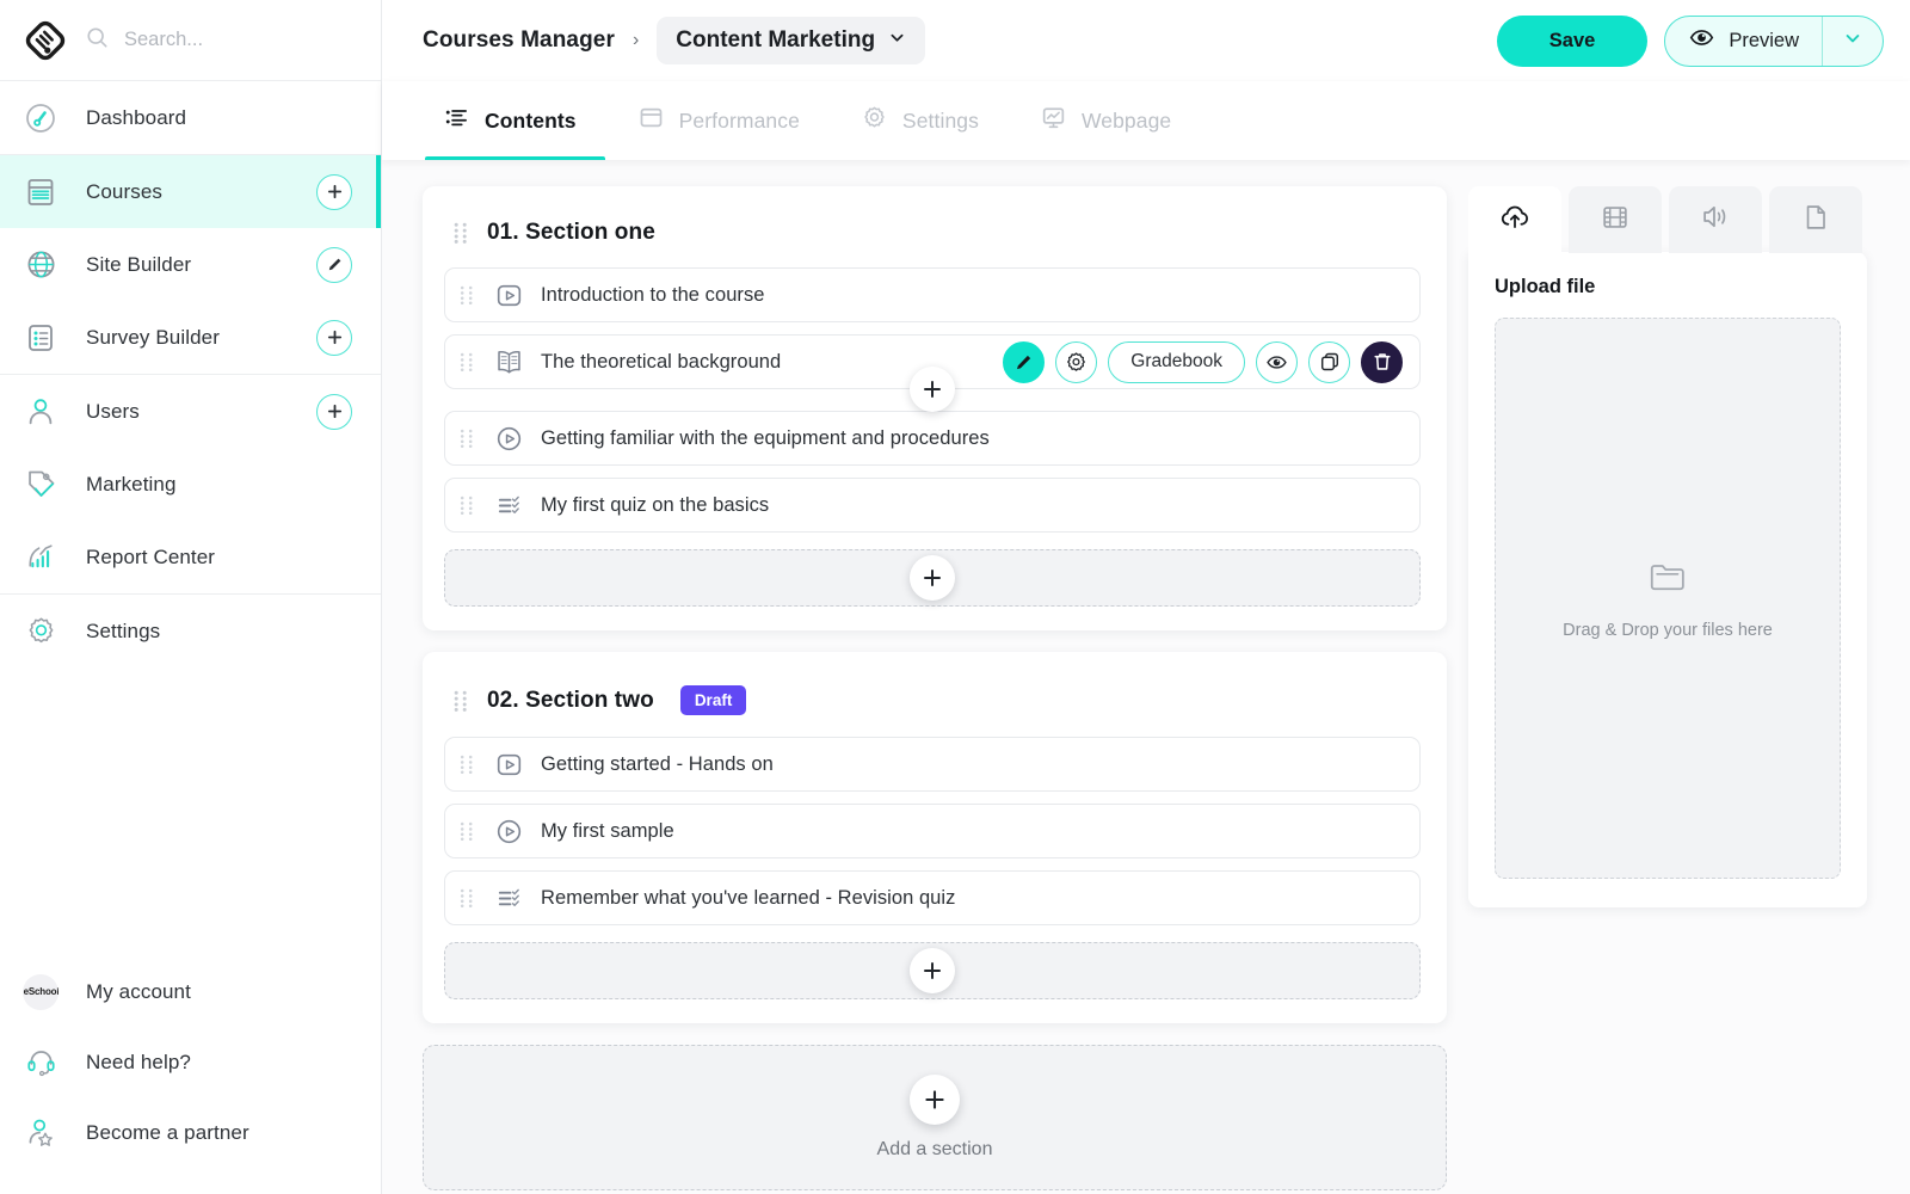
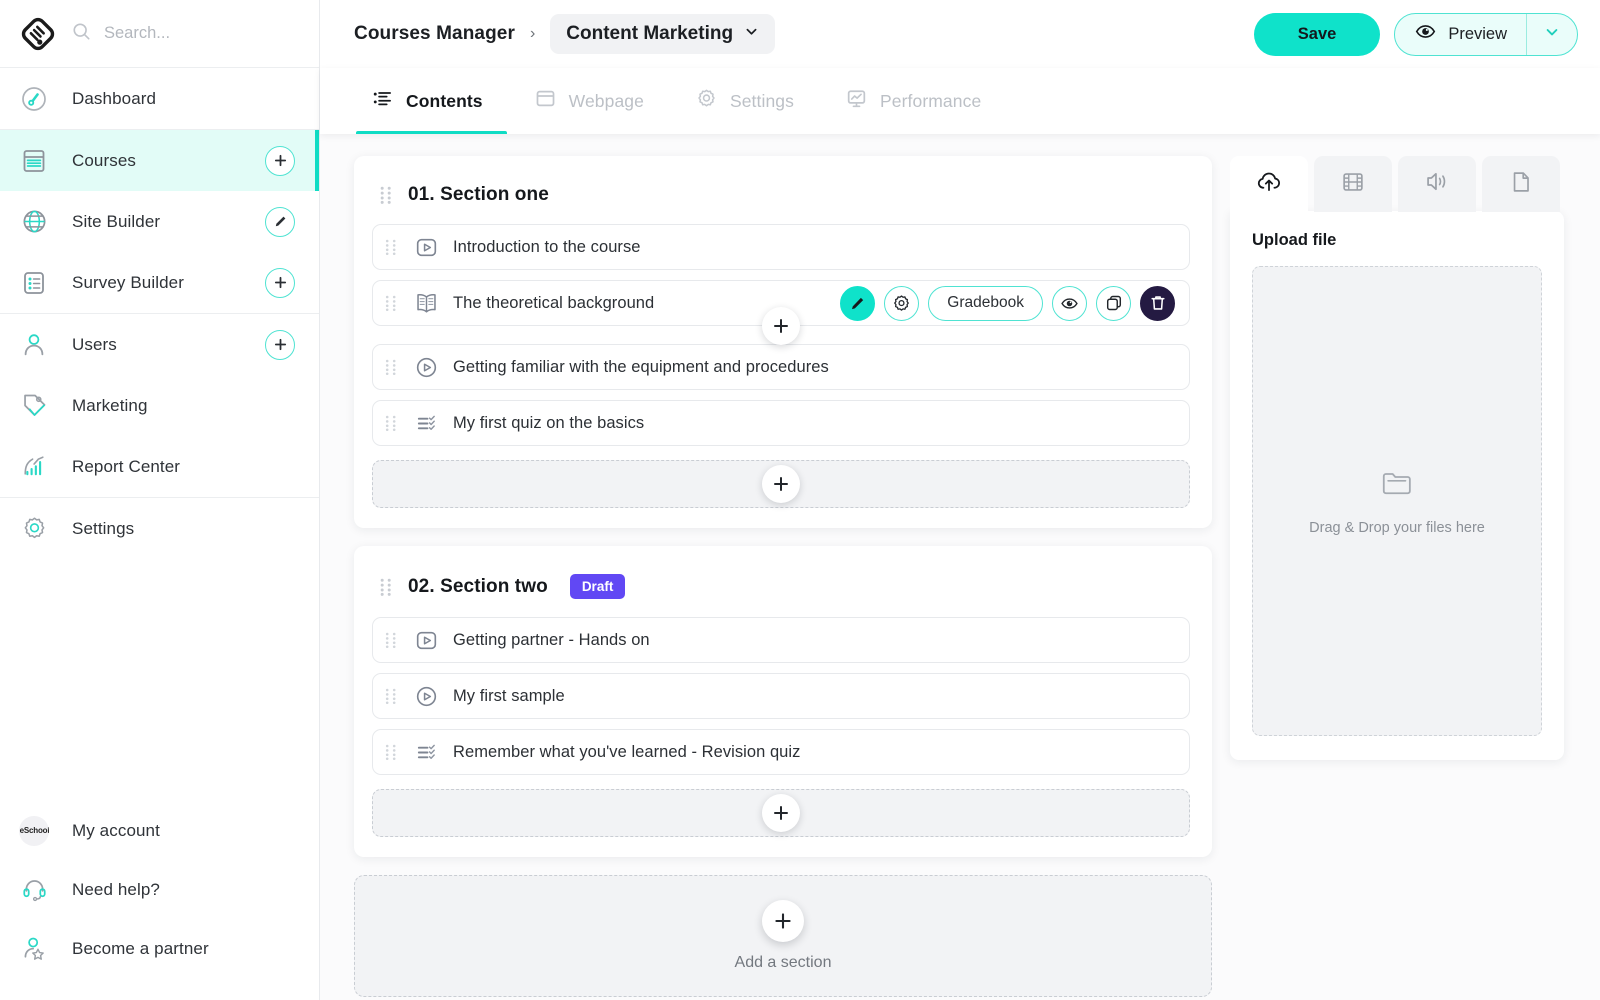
  Search...
  Dashboard
  Courses
  Site Builder
  Survey Builder
  Users
  Marketing
  Report Center
  Settings
  eSchool
  My account
  Need help?
  Become a partner
  Courses Manager
  ›
  Content Marketing
  Save
  Preview
  Contents
- Performance
+ Webpage
  Settings
- Webpage
+ Performance
  01. Section one
  Introduction to the course
  The theoretical background
  Gradebook
  Getting familiar with the equipment and procedures
  My first quiz on the basics
  02. Section two
  Draft
- Getting started - Hands on
+ Getting partner - Hands on
  My first sample
  Remember what you've learned - Revision quiz
  Add a section
  Upload file
  Drag & Drop your files here
